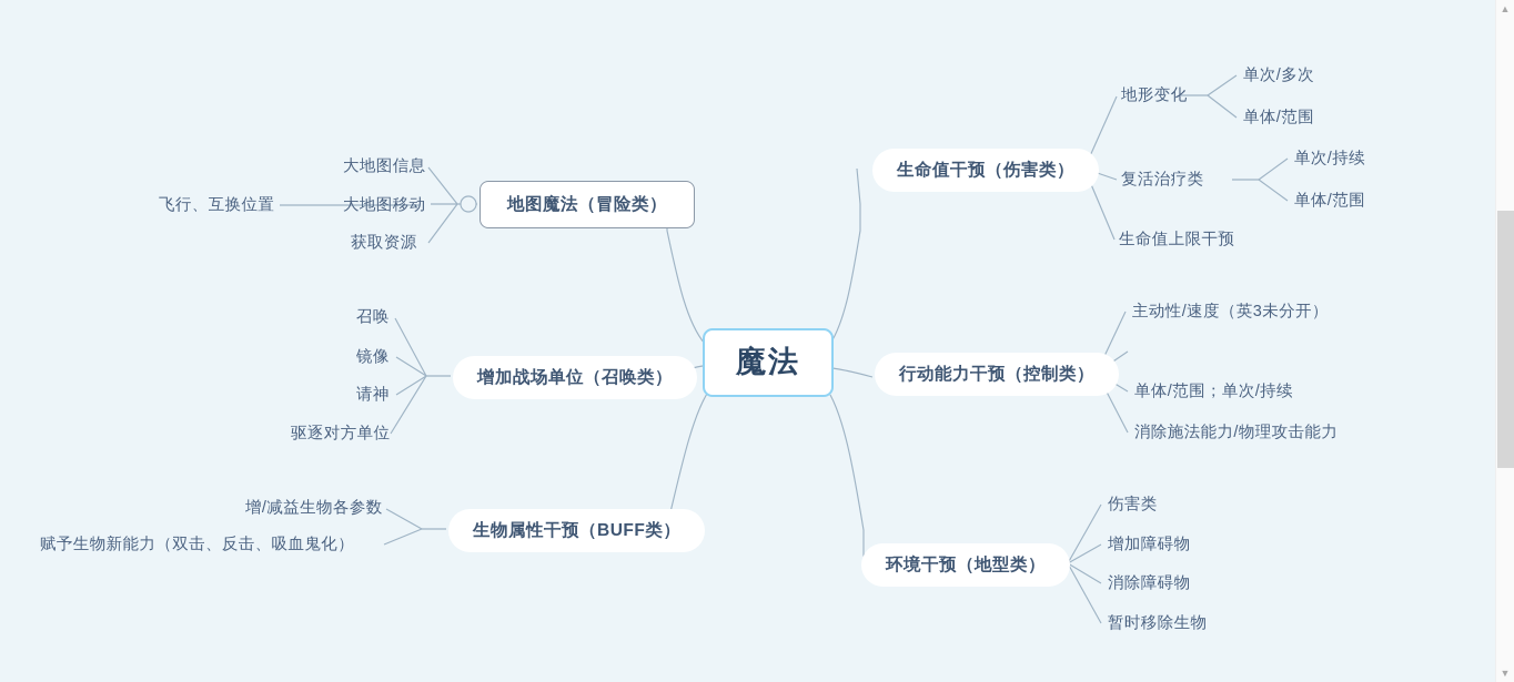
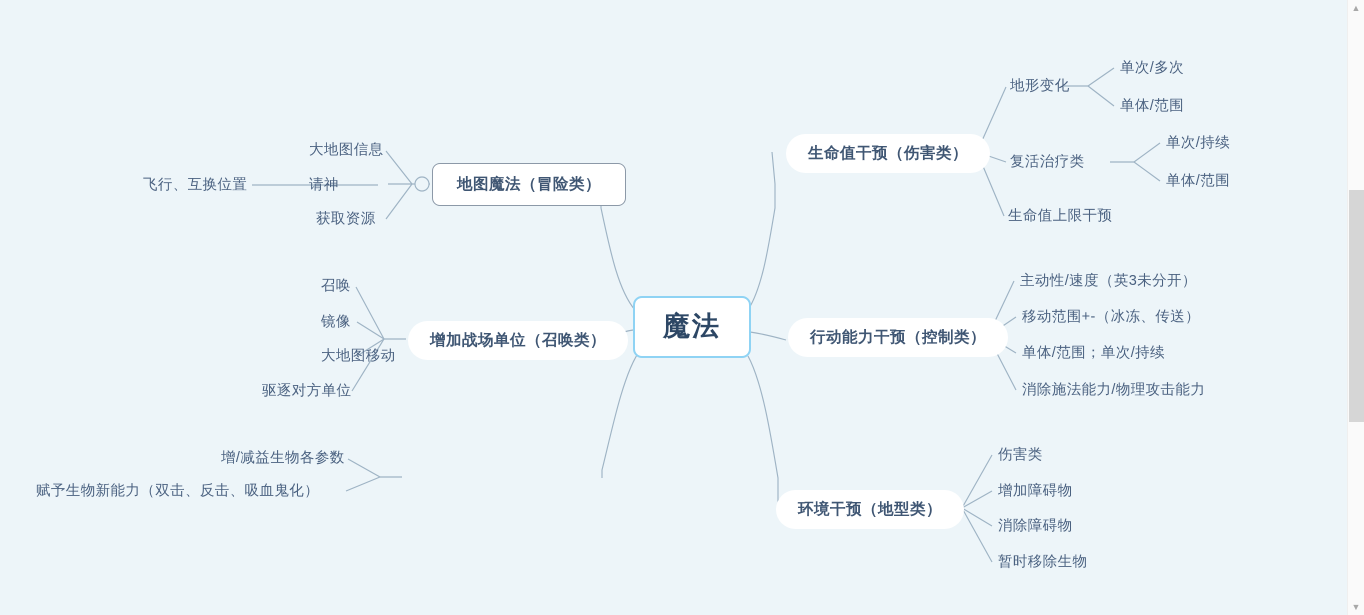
  魔法
  地图魔法（冒险类）
  大地图信息
- 大地图移动
+ 请神
  飞行、互换位置
  获取资源
  增加战场单位（召唤类）
  召唤
  镜像
- 请神
+ 大地图移动
  驱逐对方单位
- 生物属性干预（BUFF类）
  增/减益生物各参数
  赋予生物新能力（双击、反击、吸血鬼化）
  生命值干预（伤害类）
  地形变化
  单次/多次
  单体/范围
  复活治疗类
  单次/持续
  单体/范围
  生命值上限干预
  行动能力干预（控制类）
  主动性/速度（英3未分开）
+ 移动范围+-（冰冻、传送）
  单体/范围；单次/持续
  消除施法能力/物理攻击能力
  环境干预（地型类）
  伤害类
  增加障碍物
  消除障碍物
  暂时移除生物
  ▲
  ▼
